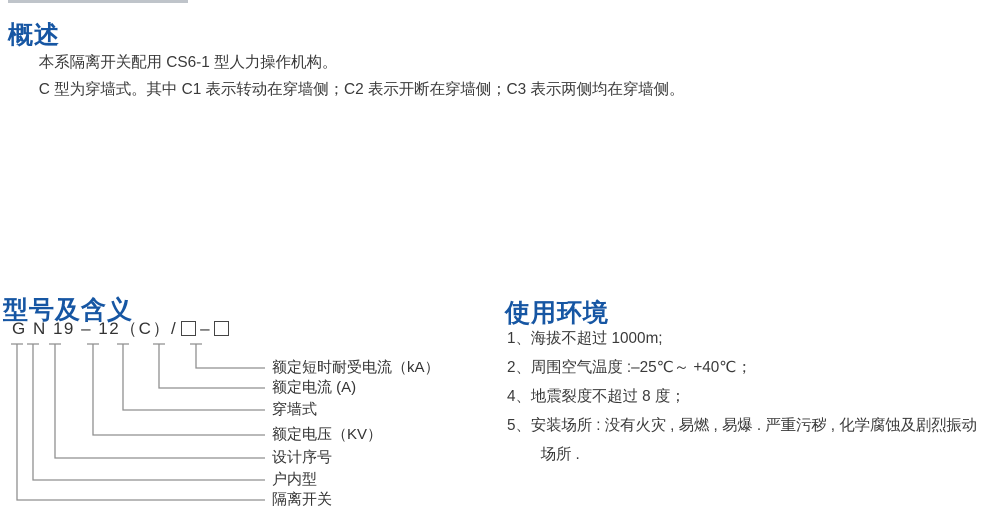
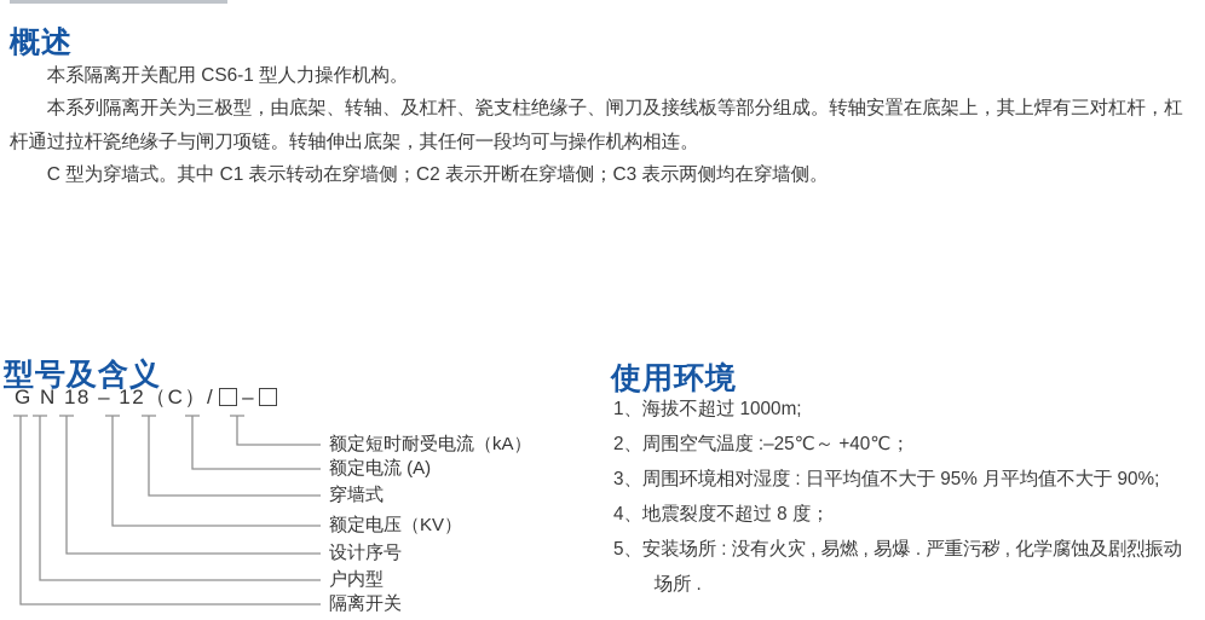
  概述
  本系隔离开关配用 CS6-1 型人力操作机构。
+ 本系列隔离开关为三极型，由底架、转轴、及杠杆、瓷支柱绝缘子、闸刀及接线板等部分组成。转轴安置在底架上，其上焊有三对杠杆，杠杆通过拉杆瓷绝缘子与闸刀项链。转轴伸出底架，其任何一段均可与操作机构相连。
  C 型为穿墙式。其中 C1 表示转动在穿墙侧；C2 表示开断在穿墙侧；C3 表示两侧均在穿墙侧。
  型号及含义
- G N 19 – 12（C）/
+ G N 18 – 12（C）/
  –
  额定短时耐受电流（kA）
  额定电流 (A)
  穿墙式
  额定电压（KV）
  设计序号
  户内型
  隔离开关
  使用环境
  1、海拔不超过 1000m;
  2、周围空气温度 :–25℃～ +40℃；
+ 3、周围环境相对湿度 : 日平均值不大于 95% 月平均值不大于 90%;
  4、地震裂度不超过 8 度；
  5、安装场所 : 没有火灾 , 易燃 , 易爆 . 严重污秽 , 化学腐蚀及剧烈振动场所 .
